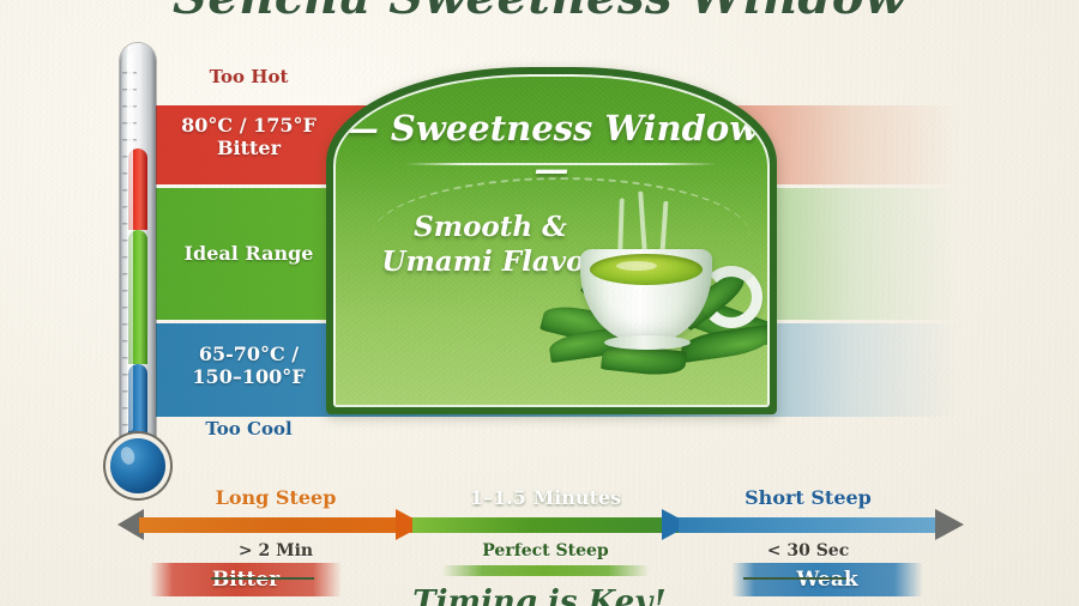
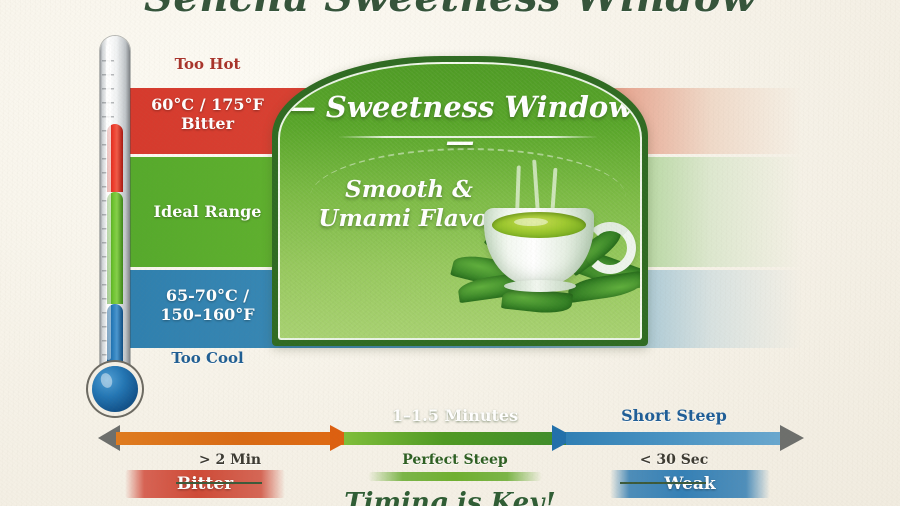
  Too Hot
  Too Cool
- 80°C / 175°F
+ 60°C / 175°F
  Bitter
  Ideal Range
- 65-70°C / 150–100°F
+ 65-70°C / 150–160°F
  — Sweetness Window —
  Smooth &
  Umami Flavo
- Long Steep
  1–1.5 Minutes
  Short Steep
  > 2 Min
  Perfect Steep
  < 30 Sec
  Bitter
  Weak
  Timing is Key!
